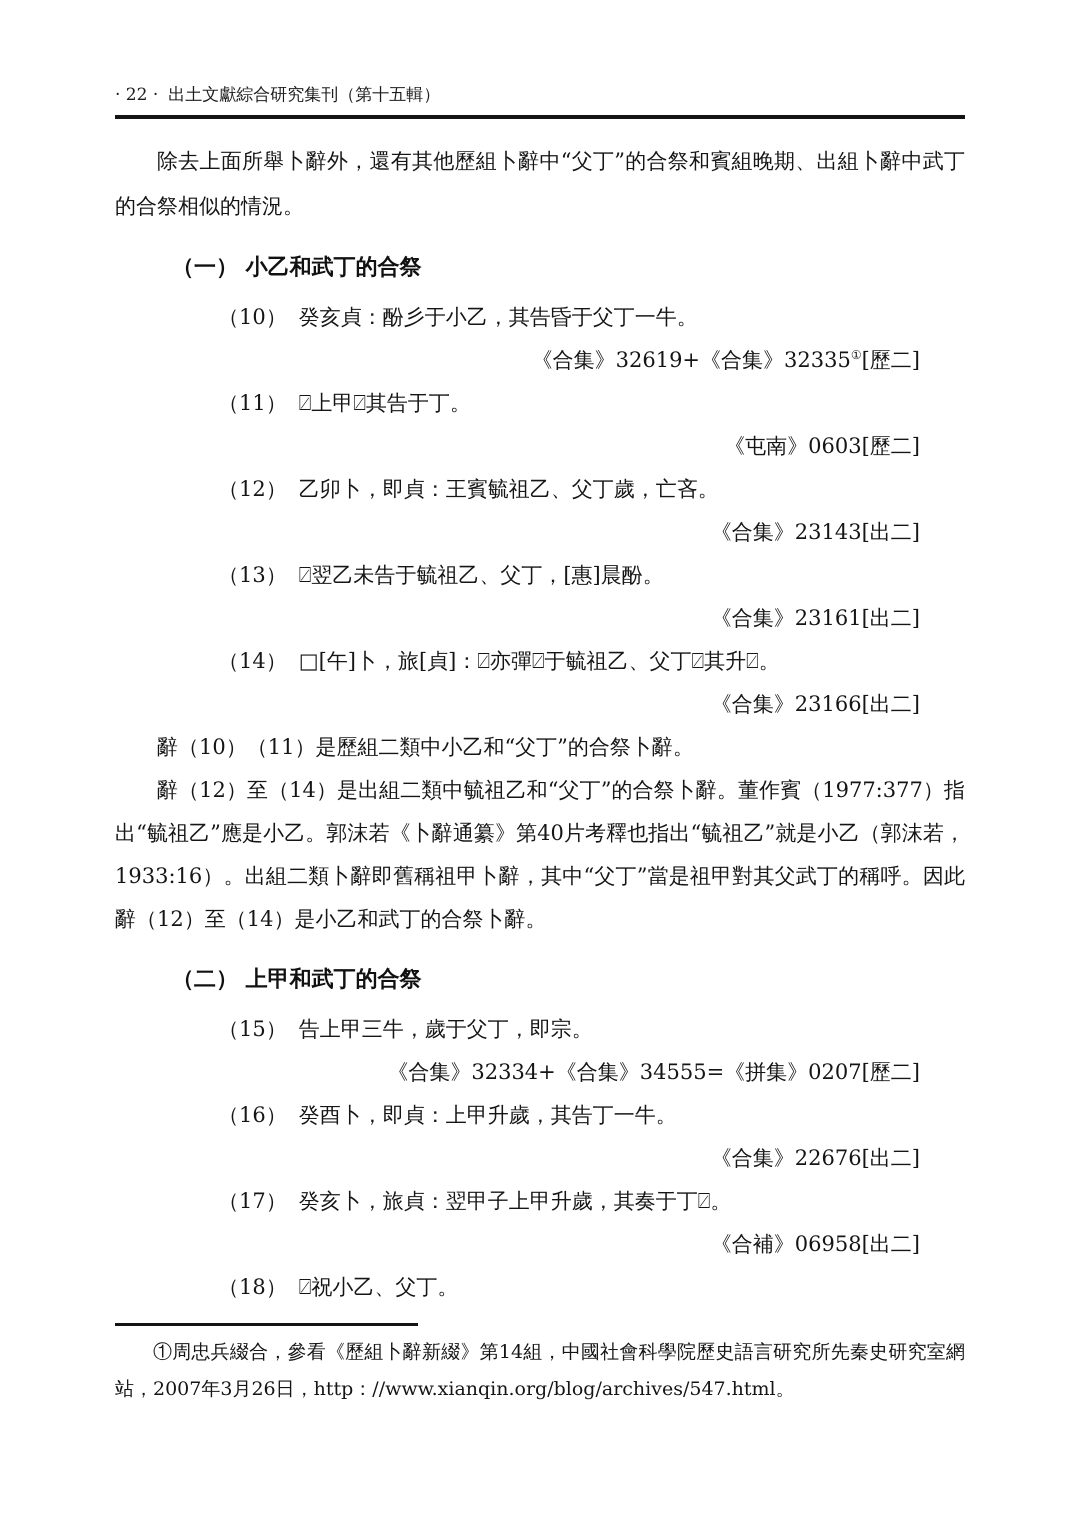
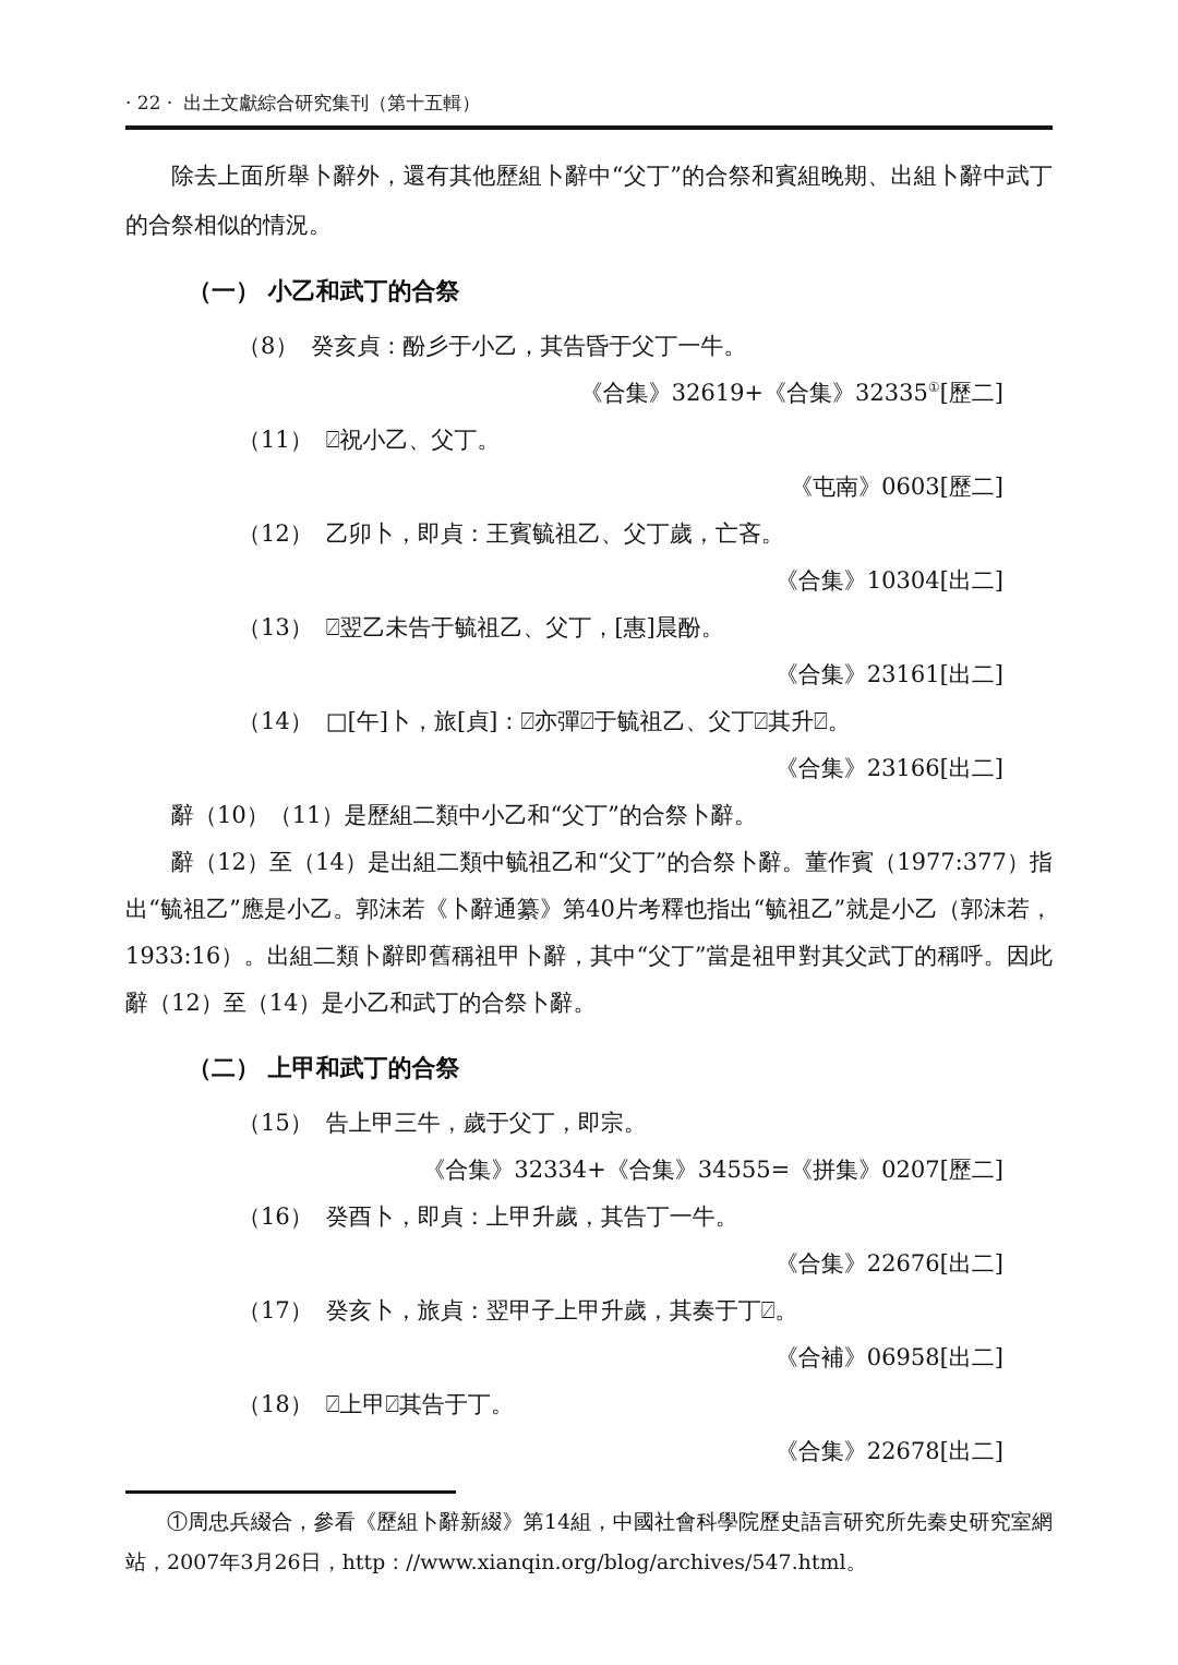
  · 22 ·
  出土文獻綜合研究集刊（第十五輯）
  除去上面所舉卜辭外，還有其他歷組卜辭中“父丁”的合祭和賓組晚期、出組卜辭中武丁的合祭相似的情況。
  （一） 小乙和武丁的合祭
- （10） 癸亥貞：酚彡于小乙，其告昏于父丁一牛。
+ （8） 癸亥貞：酚彡于小乙，其告昏于父丁一牛。
  《合集》32619+《合集》32335①[歷二]
- （11） ⍁上甲⍁其告于丁。
+ （11） ⍁祝小乙、父丁。
  《屯南》0603[歷二]
  （12） 乙卯卜，即貞：王賓毓祖乙、父丁歲，亡吝。
- 《合集》23143[出二]
+ 《合集》10304[出二]
  （13） ⍁翌乙未告于毓祖乙、父丁，[惠]晨酚。
  《合集》23161[出二]
  （14） □[午]卜，旅[貞]：⍁亦彈⍁于毓祖乙、父丁⍁其升⍁。
  《合集》23166[出二]
  辭（10）（11）是歷組二類中小乙和“父丁”的合祭卜辭。
  辭（12）至（14）是出組二類中毓祖乙和“父丁”的合祭卜辭。董作賓（1977:377）指出“毓祖乙”應是小乙。郭沫若《卜辭通纂》第40片考釋也指出“毓祖乙”就是小乙（郭沫若，1933:16）。出組二類卜辭即舊稱祖甲卜辭，其中“父丁”當是祖甲對其父武丁的稱呼。因此辭（12）至（14）是小乙和武丁的合祭卜辭。
  （二） 上甲和武丁的合祭
  （15） 告上甲三牛，歲于父丁，即宗。
  《合集》32334+《合集》34555=《拼集》0207[歷二]
  （16） 癸酉卜，即貞：上甲升歲，其告丁一牛。
  《合集》22676[出二]
  （17） 癸亥卜，旅貞：翌甲子上甲升歲，其奏于丁⍁。
  《合補》06958[出二]
- （18） ⍁祝小乙、父丁。
+ （18） ⍁上甲⍁其告于丁。
+ 《合集》22678[出二]
  ①周忠兵綴合，參看《歷組卜辭新綴》第14組，中國社會科學院歷史語言研究所先秦史研究室網站，2007年3月26日，http：//www.xianqin.org/blog/archives/547.html。
